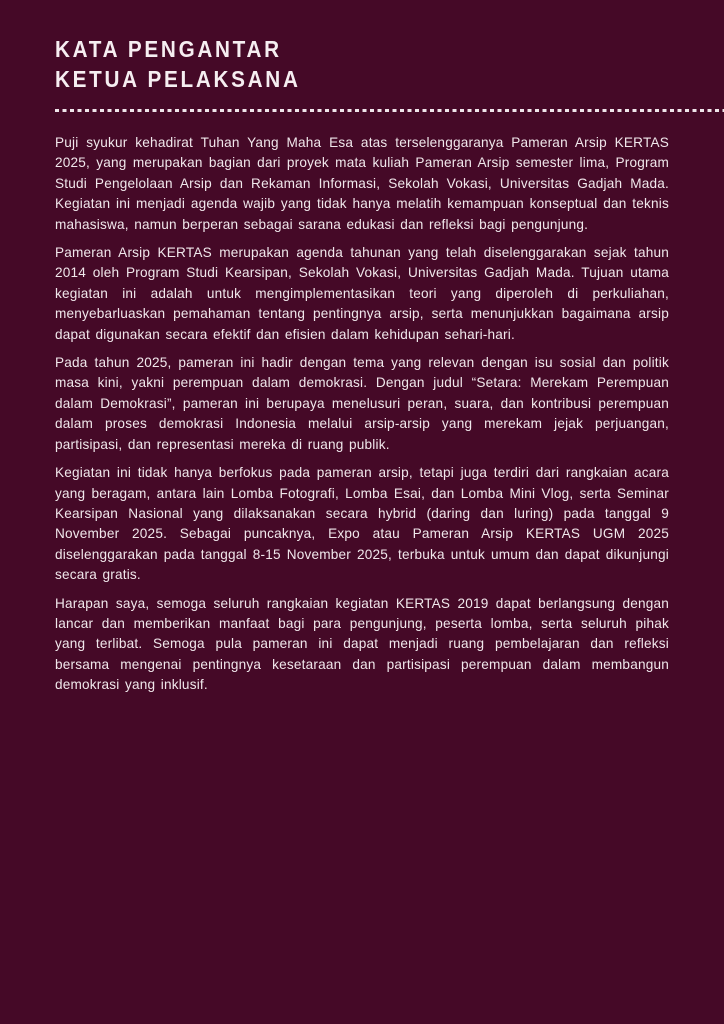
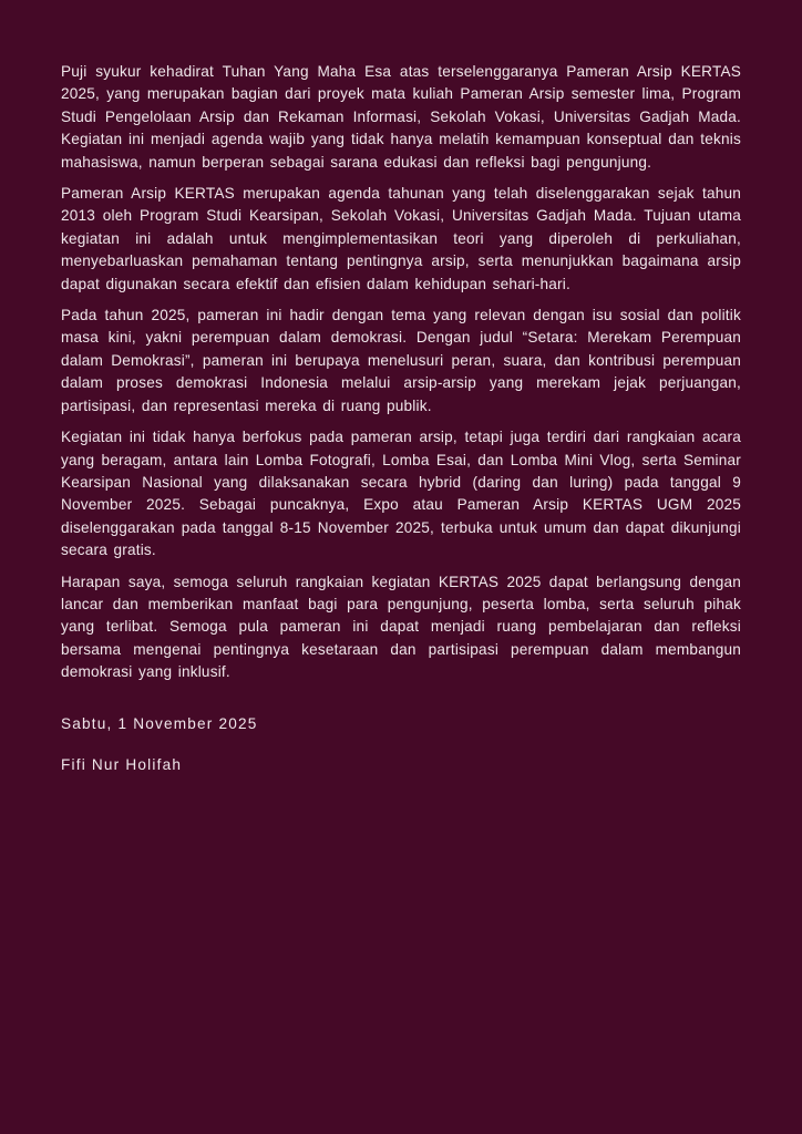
- KATA PENGANTAR
- KETUA PELAKSANA
  Puji syukur kehadirat Tuhan Yang Maha Esa atas terselenggaranya Pameran Arsip KERTAS 2025, yang merupakan bagian dari proyek mata kuliah Pameran Arsip semester lima, Program Studi Pengelolaan Arsip dan Rekaman Informasi, Sekolah Vokasi, Universitas Gadjah Mada. Kegiatan ini menjadi agenda wajib yang tidak hanya melatih kemampuan konseptual dan teknis mahasiswa, namun berperan sebagai sarana edukasi dan refleksi bagi pengunjung.
- Pameran Arsip KERTAS merupakan agenda tahunan yang telah diselenggarakan sejak tahun 2014 oleh Program Studi Kearsipan, Sekolah Vokasi, Universitas Gadjah Mada. Tujuan utama kegiatan ini adalah untuk mengimplementasikan teori yang diperoleh di perkuliahan, menyebarluaskan pemahaman tentang pentingnya arsip, serta menunjukkan bagaimana arsip dapat digunakan secara efektif dan efisien dalam kehidupan sehari-hari.
+ Pameran Arsip KERTAS merupakan agenda tahunan yang telah diselenggarakan sejak tahun 2013 oleh Program Studi Kearsipan, Sekolah Vokasi, Universitas Gadjah Mada. Tujuan utama kegiatan ini adalah untuk mengimplementasikan teori yang diperoleh di perkuliahan, menyebarluaskan pemahaman tentang pentingnya arsip, serta menunjukkan bagaimana arsip dapat digunakan secara efektif dan efisien dalam kehidupan sehari-hari.
  Pada tahun 2025, pameran ini hadir dengan tema yang relevan dengan isu sosial dan politik masa kini, yakni perempuan dalam demokrasi. Dengan judul “Setara: Merekam Perempuan dalam Demokrasi”, pameran ini berupaya menelusuri peran, suara, dan kontribusi perempuan dalam proses demokrasi Indonesia melalui arsip-arsip yang merekam jejak perjuangan, partisipasi, dan representasi mereka di ruang publik.
  Kegiatan ini tidak hanya berfokus pada pameran arsip, tetapi juga terdiri dari rangkaian acara yang beragam, antara lain Lomba Fotografi, Lomba Esai, dan Lomba Mini Vlog, serta Seminar Kearsipan Nasional yang dilaksanakan secara hybrid (daring dan luring) pada tanggal 9 November 2025. Sebagai puncaknya, Expo atau Pameran Arsip KERTAS UGM 2025 diselenggarakan pada tanggal 8-15 November 2025, terbuka untuk umum dan dapat dikunjungi secara gratis.
- Harapan saya, semoga seluruh rangkaian kegiatan KERTAS 2019 dapat berlangsung dengan lancar dan memberikan manfaat bagi para pengunjung, peserta lomba, serta seluruh pihak yang terlibat. Semoga pula pameran ini dapat menjadi ruang pembelajaran dan refleksi bersama mengenai pentingnya kesetaraan dan partisipasi perempuan dalam membangun demokrasi yang inklusif.
+ Harapan saya, semoga seluruh rangkaian kegiatan KERTAS 2025 dapat berlangsung dengan lancar dan memberikan manfaat bagi para pengunjung, peserta lomba, serta seluruh pihak yang terlibat. Semoga pula pameran ini dapat menjadi ruang pembelajaran dan refleksi bersama mengenai pentingnya kesetaraan dan partisipasi perempuan dalam membangun demokrasi yang inklusif.
+ Sabtu, 1 November 2025
+ Fifi Nur Holifah
